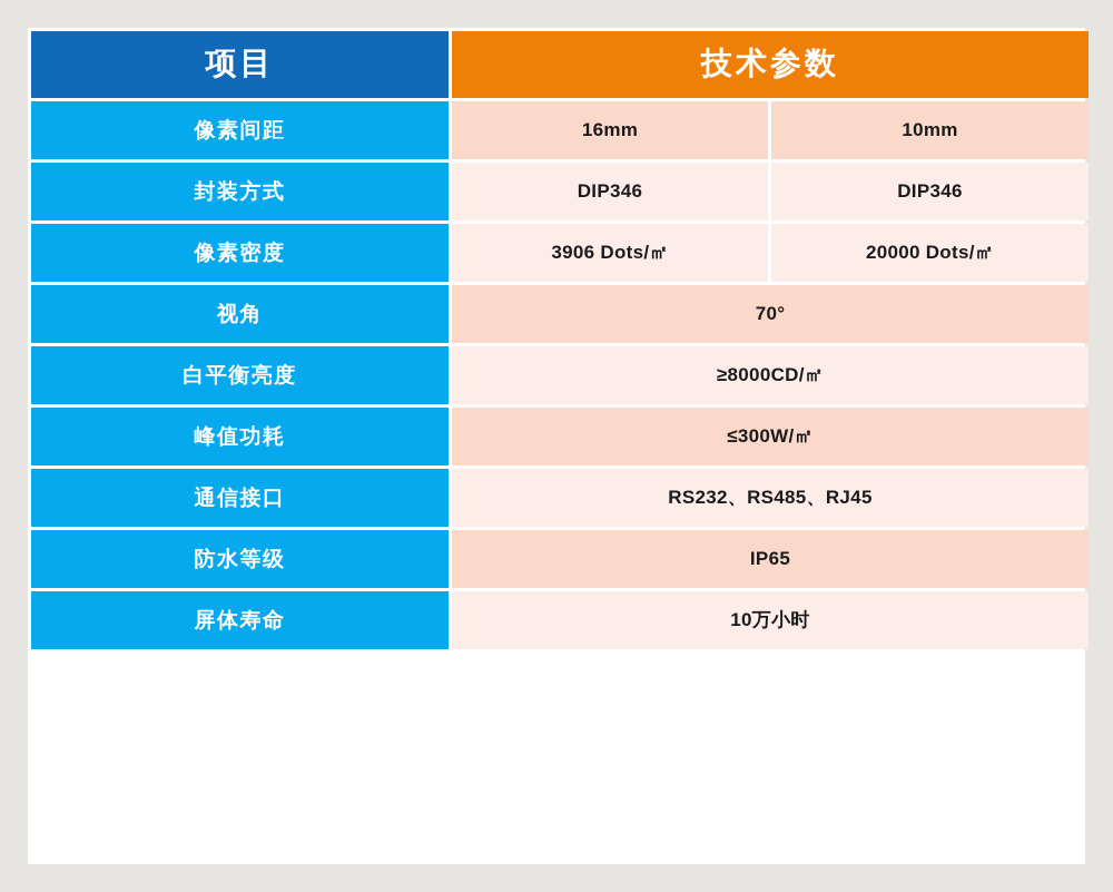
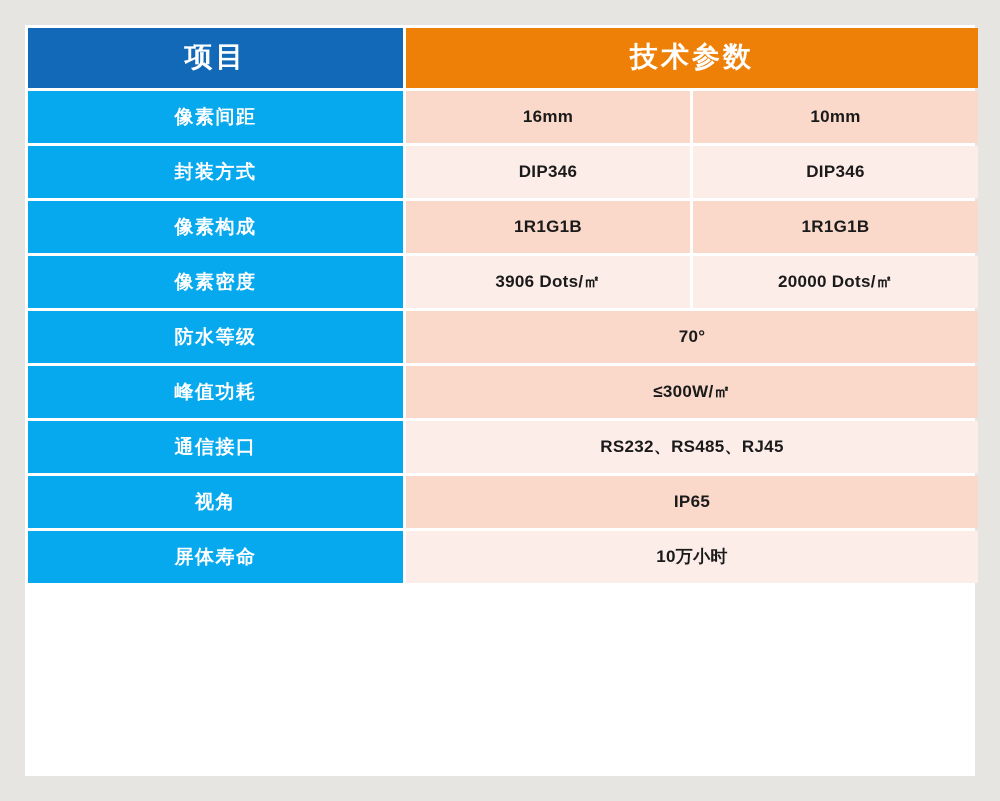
  项目	技术参数
  像素间距	16mm	10mm
  封装方式	DIP346	DIP346
+ 像素构成	1R1G1B	1R1G1B
  像素密度	3906 Dots/㎡	20000 Dots/㎡
- 视角	70°
+ 防水等级	70°
- 白平衡亮度	≥8000CD/㎡
  峰值功耗	≤300W/㎡
  通信接口	RS232、RS485、RJ45
- 防水等级	IP65
+ 视角	IP65
  屏体寿命	10万小时
